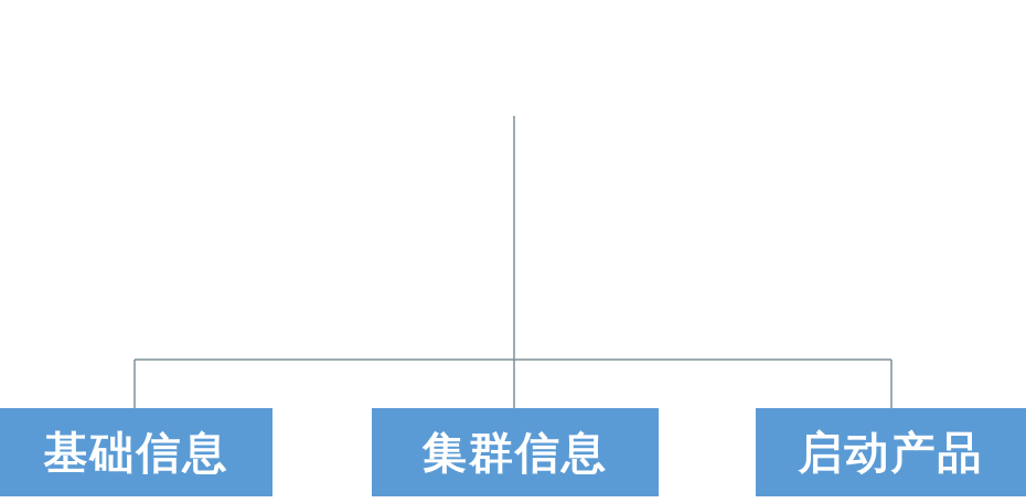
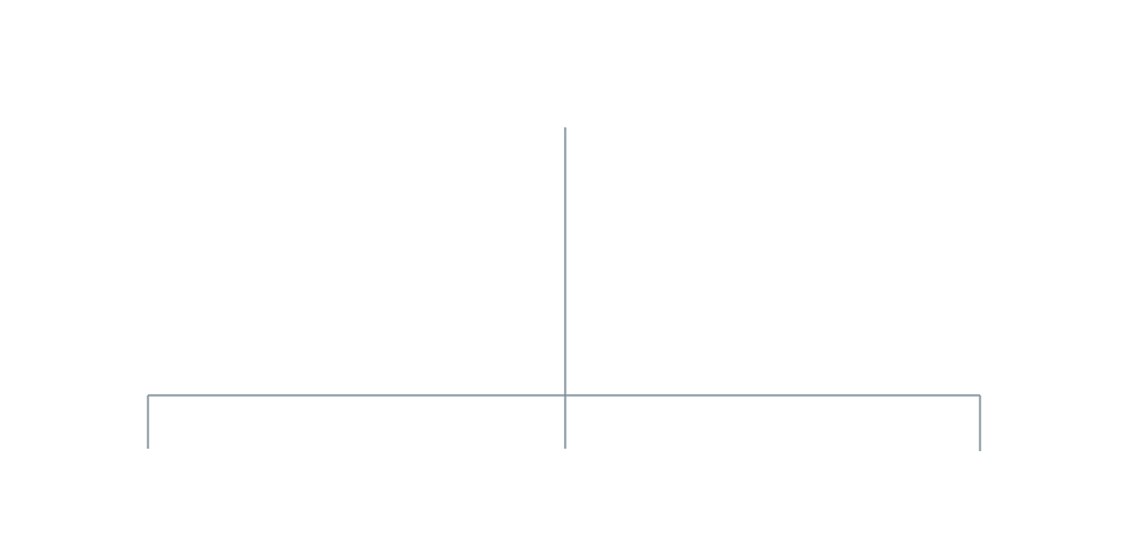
- 基础信息
- 集群信息
- 启动产品
